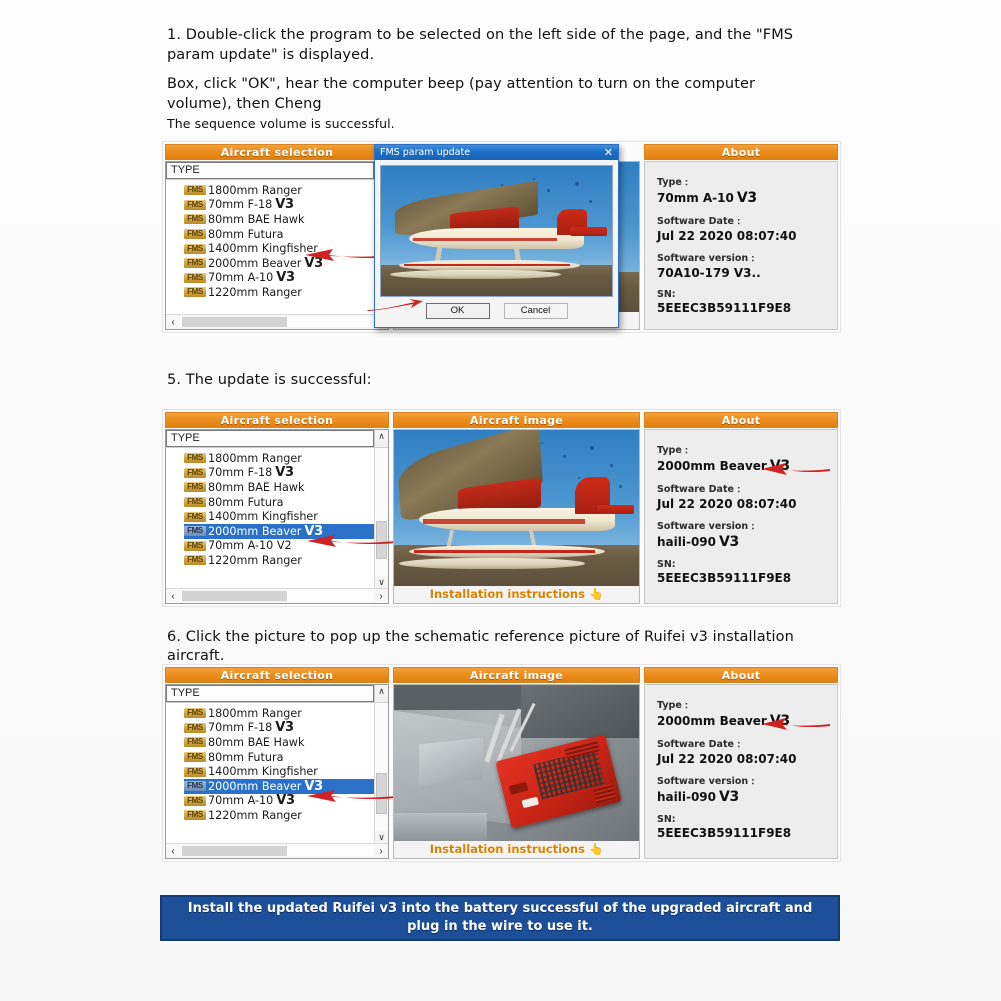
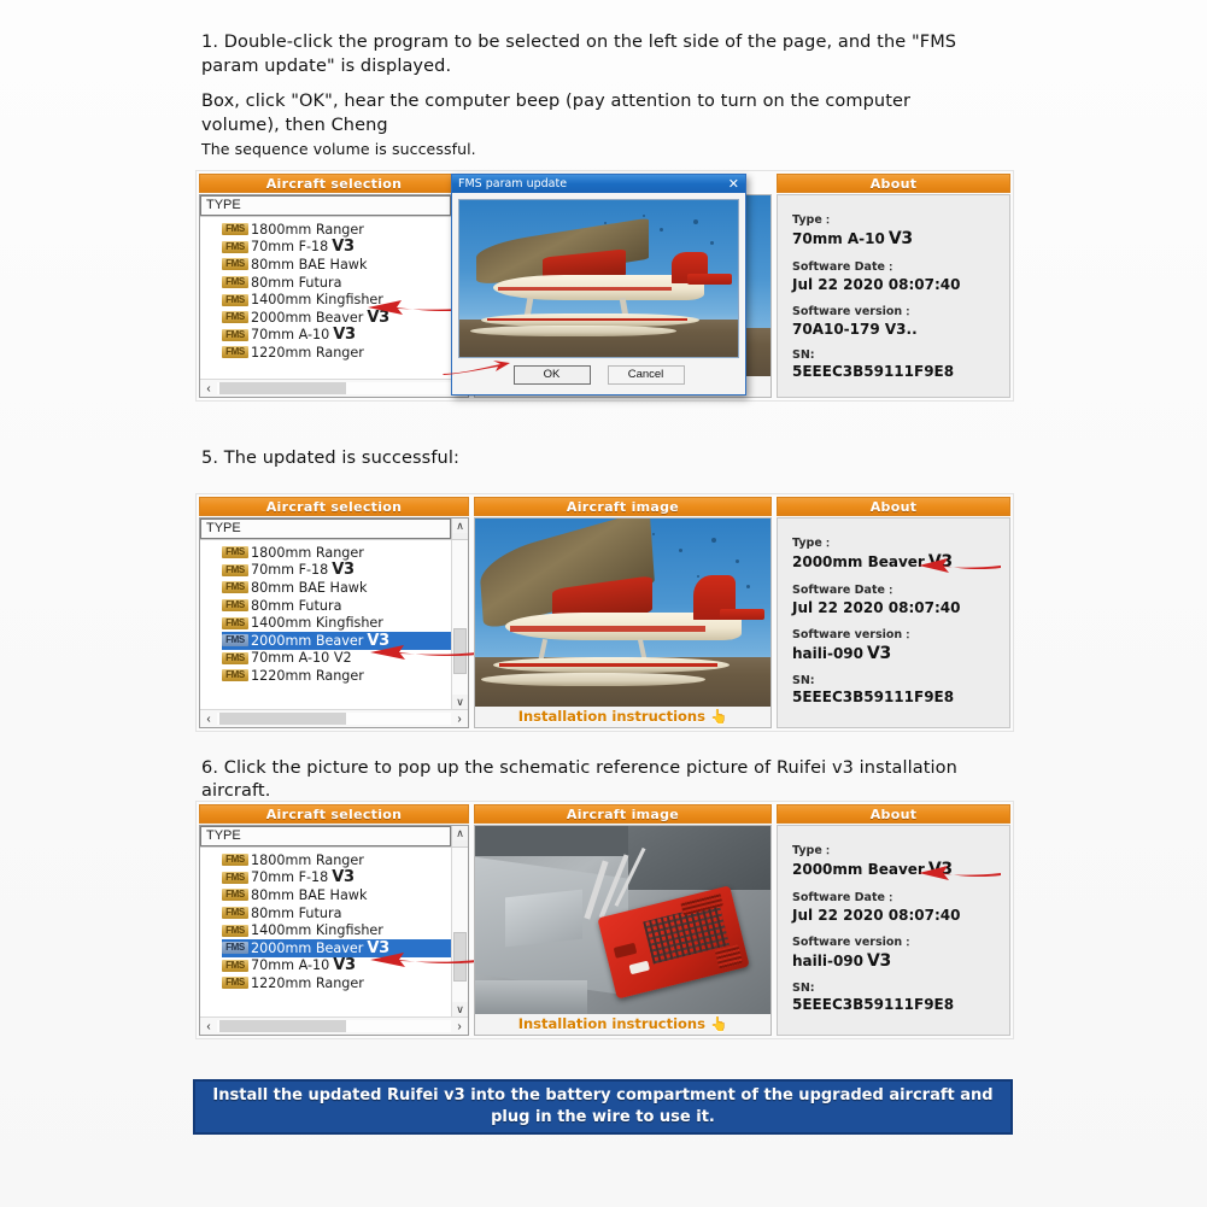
  1. Double-click the program to be selected on the left side of the page, and the "FMS param update" is displayed.
  Box, click "OK", hear the computer beep (pay attention to turn on the computer volume), then Cheng
  The sequence volume is successful.
  Aircraft selection
  TYPE
  FMS
  1800mm Ranger
  FMS
  70mm F-18
  V3
  FMS
  80mm BAE Hawk
  FMS
  80mm Futura
  FMS
  1400mm Kingfisher
  FMS
  2000mm Beaver
  V3
  FMS
  70mm A-10
  V3
  FMS
  1220mm Ranger
  ‹
  About
  Type：
  70mm A-10 V3
  Software Date：
  Jul 22 2020 08:07:40
  Software version：
  70A10-179 V3..
  SN:
  5EEEC3B59111F9E8
  FMS param update
  ✕
  OK
  Cancel
- 5. The update is successful:
+ 5. The updated is successful:
  Aircraft selection
  TYPE
  ∧
  FMS
  1800mm Ranger
  FMS
  70mm F-18
  V3
  FMS
  80mm BAE Hawk
  FMS
  80mm Futura
  FMS
  1400mm Kingfisher
  FMS
  2000mm Beaver
  V3
  FMS
  70mm A-10 V2
  FMS
  1220mm Ranger
  ∨
  ‹
  ›
  Aircraft image
  Installation instructions 👆
  About
  Type：
  2000mm Beaver 3
  Software Date：
  Jul 22 2020 08:07:40
  Software version：
  haili-090 V3
  SN:
  5EEEC3B59111F9E8
  6. Click the picture to pop up the schematic reference picture of Ruifei v3 installation aircraft.
  Aircraft selection
  TYPE
  ∧
  FMS
  1800mm Ranger
  FMS
  70mm F-18
  V3
  FMS
  80mm BAE Hawk
  FMS
  80mm Futura
  FMS
  1400mm Kingfisher
  FMS
  2000mm Beaver
  V3
  FMS
  70mm A-10
  V3
  FMS
  1220mm Ranger
  ∨
  ‹
  ›
  Aircraft image
  Installation instructions 👆
  About
  Type：
  2000mm Beaver 3
  Software Date：
  Jul 22 2020 08:07:40
  Software version：
  haili-090 V3
  SN:
  5EEEC3B59111F9E8
- Install the updated Ruifei v3 into the battery successful of the upgraded aircraft and plug in the wire to use it.
+ Install the updated Ruifei v3 into the battery compartment of the upgraded aircraft and plug in the wire to use it.
